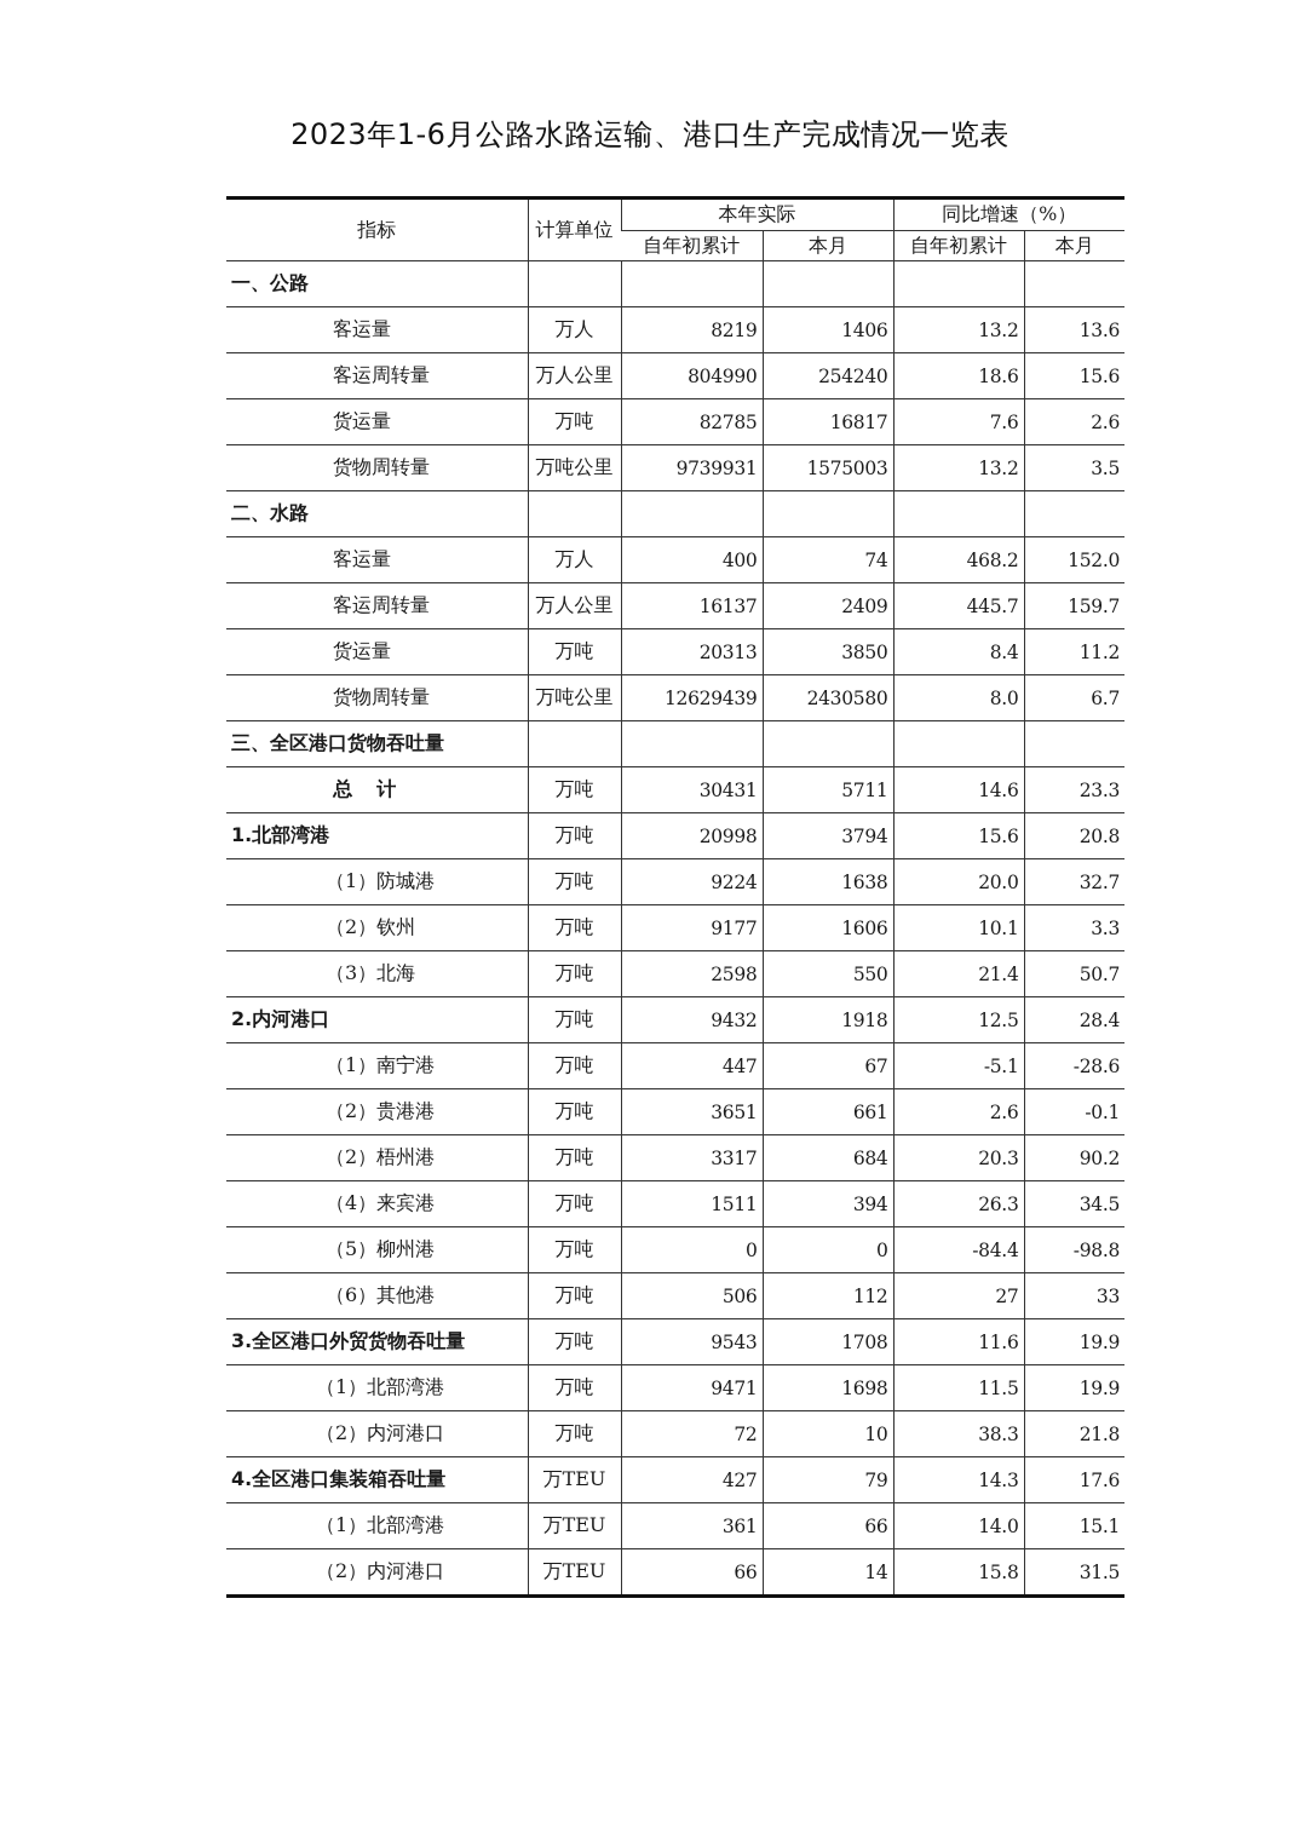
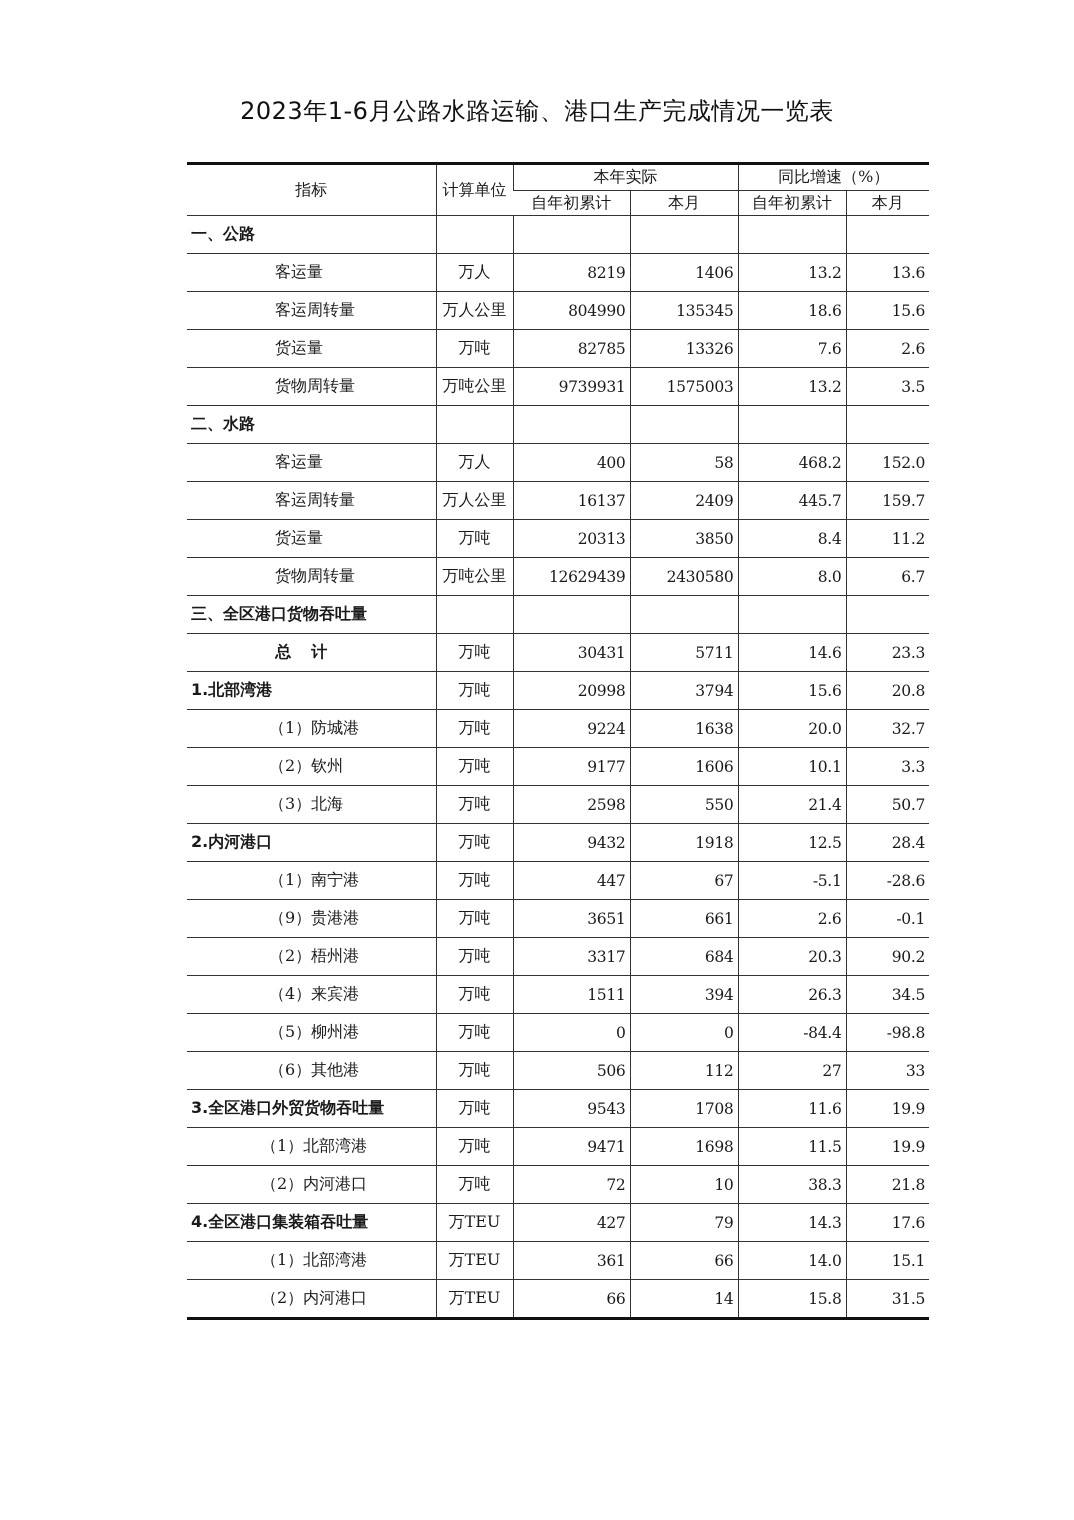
  2023年1-6月公路水路运输、港口生产完成情况一览表
  指标	计算单位	本年实际	同比增速（%）
  自年初累计	本月	自年初累计	本月
  一、公路
  客运量	万人	8219	1406	13.2	13.6
- 客运周转量	万人公里	804990	254240	18.6	15.6
+ 客运周转量	万人公里	804990	135345	18.6	15.6
- 货运量	万吨	82785	16817	7.6	2.6
+ 货运量	万吨	82785	13326	7.6	2.6
  货物周转量	万吨公里	9739931	1575003	13.2	3.5
  二、水路
- 客运量	万人	400	74	468.2	152.0
+ 客运量	万人	400	58	468.2	152.0
  客运周转量	万人公里	16137	2409	445.7	159.7
  货运量	万吨	20313	3850	8.4	11.2
  货物周转量	万吨公里	12629439	2430580	8.0	6.7
  三、全区港口货物吞吐量
  总计	万吨	30431	5711	14.6	23.3
  1.北部湾港	万吨	20998	3794	15.6	20.8
  （1）防城港	万吨	9224	1638	20.0	32.7
  （2）钦州	万吨	9177	1606	10.1	3.3
  （3）北海	万吨	2598	550	21.4	50.7
  2.内河港口	万吨	9432	1918	12.5	28.4
  （1）南宁港	万吨	447	67	-5.1	-28.6
- （2）贵港港	万吨	3651	661	2.6	-0.1
+ （9）贵港港	万吨	3651	661	2.6	-0.1
  （2）梧州港	万吨	3317	684	20.3	90.2
  （4）来宾港	万吨	1511	394	26.3	34.5
  （5）柳州港	万吨	0	0	-84.4	-98.8
  （6）其他港	万吨	506	112	27	33
  3.全区港口外贸货物吞吐量	万吨	9543	1708	11.6	19.9
  （1）北部湾港	万吨	9471	1698	11.5	19.9
  （2）内河港口	万吨	72	10	38.3	21.8
  4.全区港口集装箱吞吐量	万TEU	427	79	14.3	17.6
  （1）北部湾港	万TEU	361	66	14.0	15.1
  （2）内河港口	万TEU	66	14	15.8	31.5
